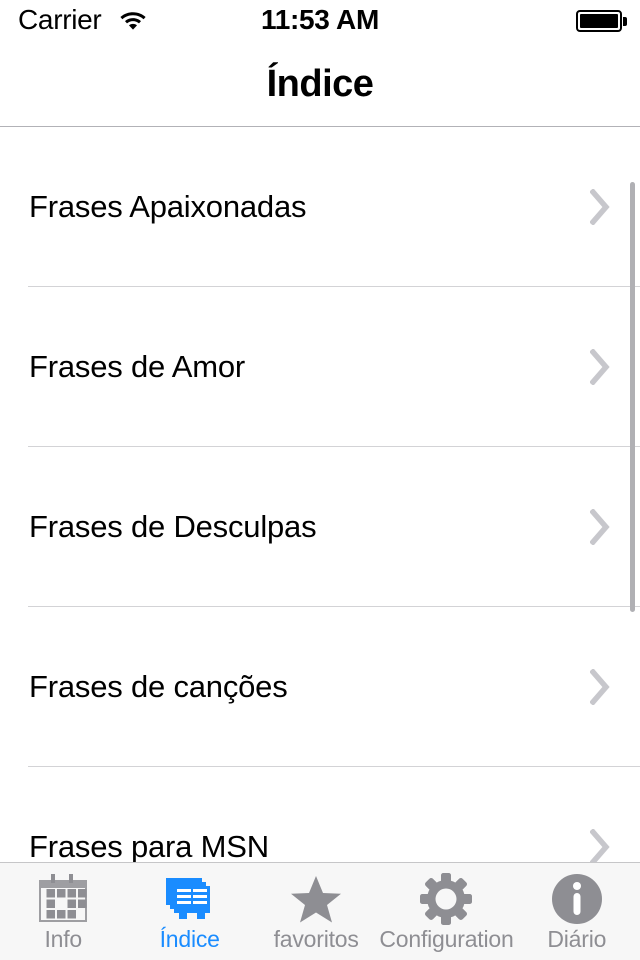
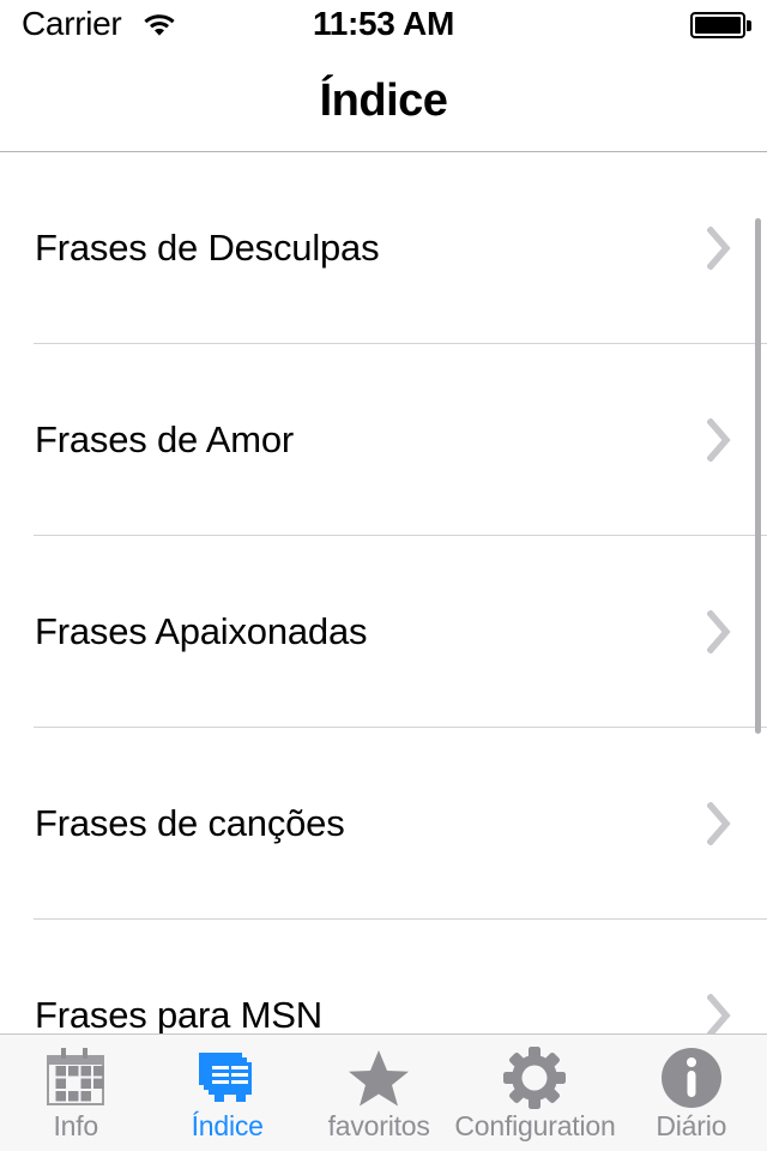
  Carrier
  11:53 AM
  Índice
- Frases Apaixonadas
+ Frases de Desculpas
  Frases de Amor
- Frases de Desculpas
+ Frases Apaixonadas
  Frases de canções
  Frases para MSN
  Info
  Índice
  favoritos
  Configuration
  Diário
